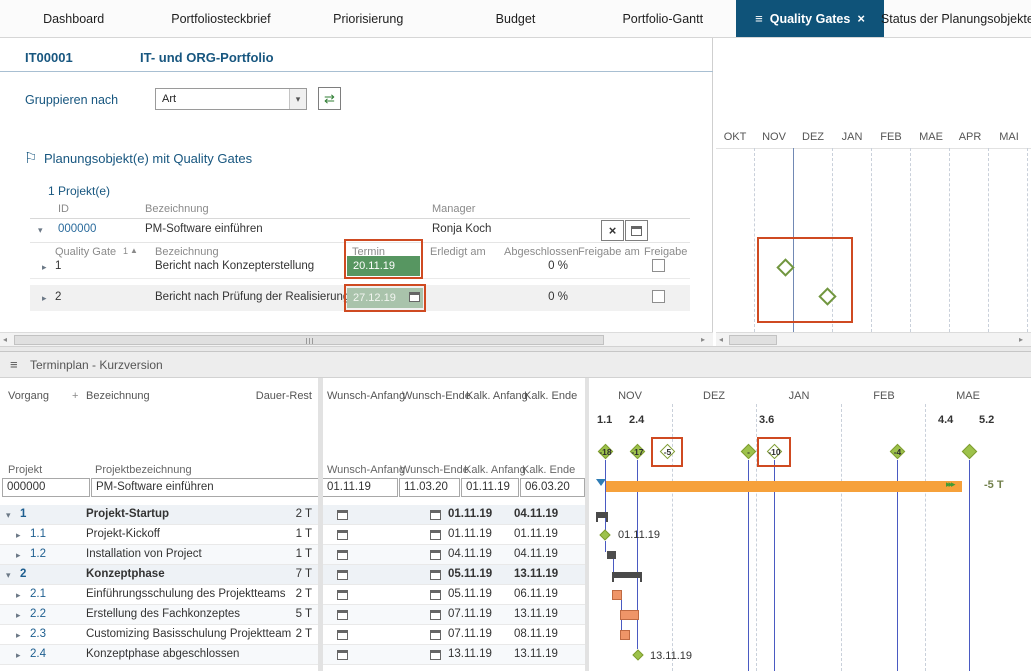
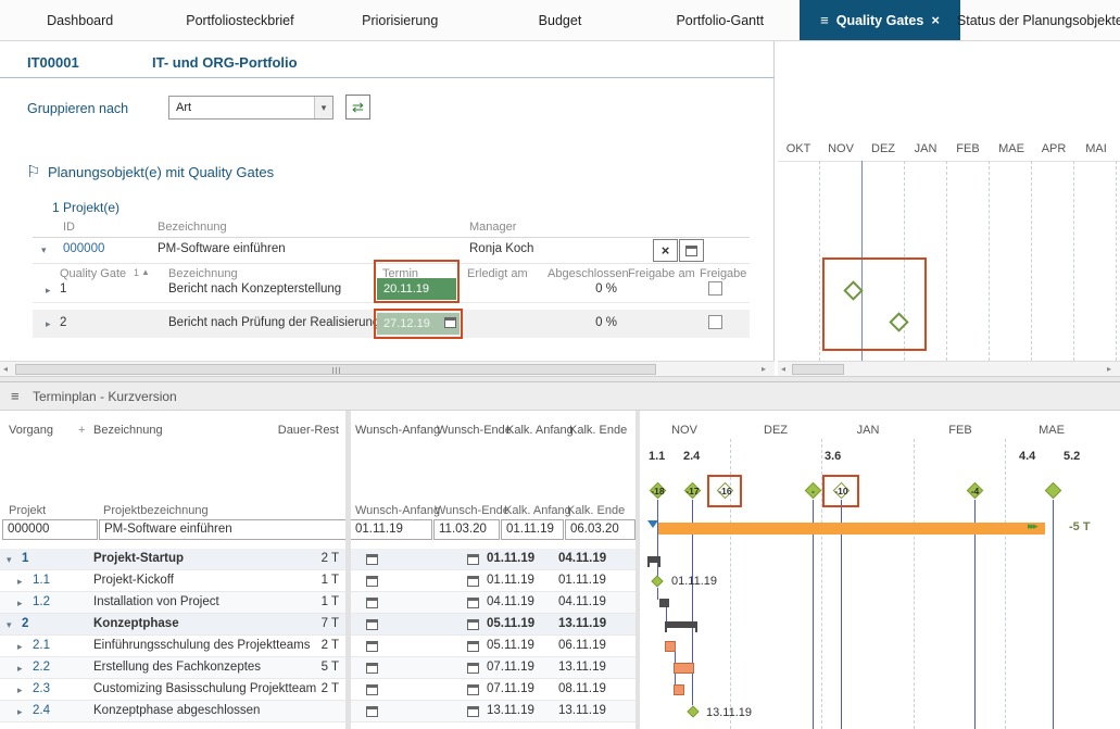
  Dashboard
  Portfoliosteckbrief
  Priorisierung
  Budget
  Portfolio-Gantt
  ≡
  Quality Gates
  ×
  Status der Planungsobjekte
  IT00001
  IT- und ORG-Portfolio
  Gruppieren nach
  Art
  ▾
  ⇄
  ⚐
  Planungsobjekt(e) mit Quality Gates
  1 Projekt(e)
  ID
  Bezeichnung
  Manager
  ▾
  000000
  PM-Software einführen
  Ronja Koch
  ×
  Quality Gate
  1
  ▲
  Bezeichnung
  Termin
  Erledigt am
  Abgeschlossen
  Freigabe am
  Freigabe
  ▸
  1
  Bericht nach Konzepterstellung
  20.11.19
  0 %
  ▸
  2
  Bericht nach Prüfung der Realisierun
  27.12.19
  0 %
  ◂
  ▸
  OKT
  NOV
  DEZ
  JAN
  FEB
  MAE
  APR
  MAI
  ◂
  ▸
  ≡
  Terminplan - Kurzversion
  Vorgang
  +
  Bezeichnung
  Dauer-Rest
  Wunsch-Anfang
  Wunsch-Ende
  Kalk. Anfang
  Kalk. Ende
  NOV
  DEZ
  JAN
  FEB
  MAE
  1.1
  2.4
  3.6
  4.4
  5.2
  -18
  -17
- -5
+ -16
  -
  -10
  -4
  Projekt
  Projektbezeichnung
  Wunsch-Anfang
  Wunsch-Ende
  Kalk. Anfang
  Kalk. Ende
  000000
  PM-Software einführen
  01.11.19
  11.03.20
  01.11.19
  06.03.20
  ▸▸▸
  -5 T
  ▾
  1
  Projekt-Startup
  2 T
  01.11.19
  04.11.19
  ▸
  1.1
  Projekt-Kickoff
  1 T
  01.11.19
  01.11.19
  ▸
  1.2
  Installation von Project
  1 T
  04.11.19
  04.11.19
  ▾
  2
  Konzeptphase
  7 T
  05.11.19
  13.11.19
  ▸
  2.1
  Einführungsschulung des Projektteams
  2 T
  05.11.19
  06.11.19
  ▸
  2.2
  Erstellung des Fachkonzeptes
  5 T
  07.11.19
  13.11.19
  ▸
  2.3
  Customizing Basisschulung Projektteam
  2 T
  07.11.19
  08.11.19
  ▸
  2.4
  Konzeptphase abgeschlossen
  13.11.19
  13.11.19
  01.11.19
  13.11.19
